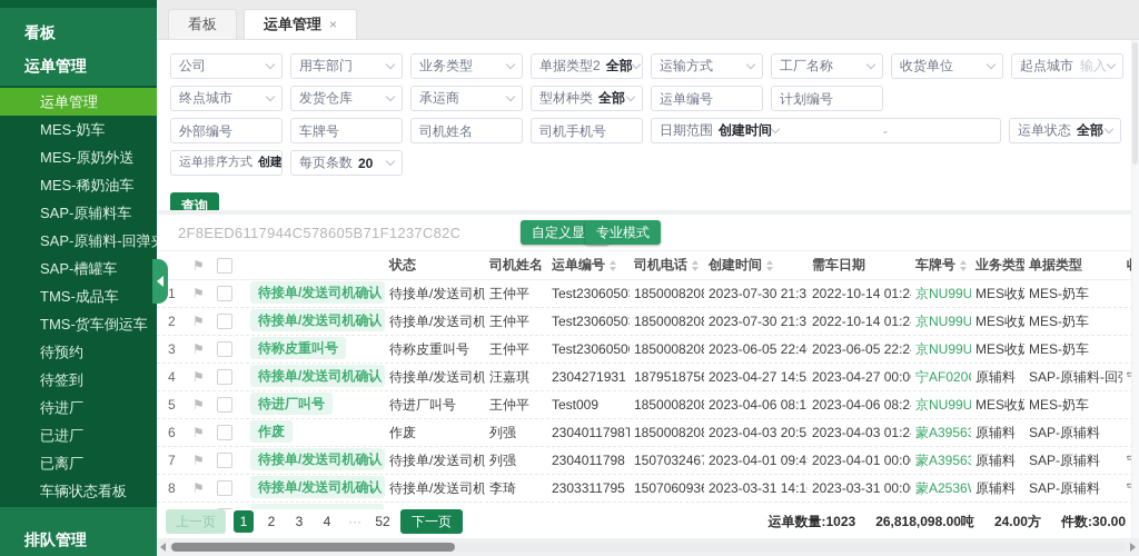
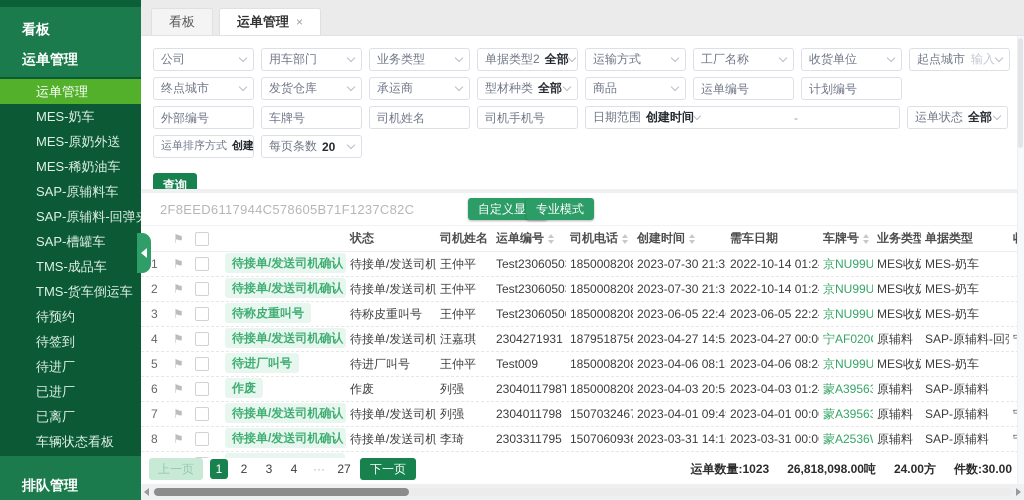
  看板
  运单管理
  运单管理
  MES-奶车
  MES-原奶外送
  MES-稀奶油车
  SAP-原辅料车
  SAP-原辅料-回弹
  SAP-槽罐车
  TMS-成品车
  TMS-货车倒运车
  待预约
  待签到
  待进厂
  已进厂
  已离厂
  车辆状态看板
  排队管理
  看板
  运单管理
  ×
  公司
  用车部门
  业务类型
  单据类型2
  全部
  运输方式
  工厂名称
  收货单位
  起点城市
  终点城市
  发货仓库
  承运商
  型材种类
  全部
+ 商品
  运单编号
  计划编号
  外部编号
  车牌号
  司机姓名
  司机手机号
  日期范围
  创建时间
  -
  运单状态
  全部
  运单排序方式
  每页条数
  20
  查询
  2F8EED6117944C578605B71F1237C82C
  自定义显
  专业模式
  ⚑
  状态
  司机姓名
  运单编号
  司机电话
  创建时间
  需车日期
  车牌号
  业务类型
  单据类型
  1
  ⚑
  待接单/发送司机确认
  待接单/发送司机
  王仲平
  Test2306050
  185000820
  2023-07-30 21:3
  2022-10-14 01:2
  京NU99U
  MES收
  MES-奶车
  2
  ⚑
  待接单/发送司机确认
  待接单/发送司机
  王仲平
  Test2306050
  185000820
  2023-07-30 21:3
  2022-10-14 01:2
  京NU99U
  MES收
  MES-奶车
  3
  ⚑
  待称皮重叫号
  待称皮重叫号
  王仲平
  Test2306050
  185000820
  2023-06-05 22:4
  2023-06-05 22:2
  京NU99U
  MES收
  MES-奶车
  4
  ⚑
  待接单/发送司机确认
  待接单/发送司机
  汪嘉琪
  2304271931
  187951875
  2023-04-27 14:5
  2023-04-27 00:0
  宁AF020
  原辅料
  SAP-原辅料-回
  5
  ⚑
  待进厂叫号
  待进厂叫号
  王仲平
  Test009
  185000820
  2023-04-06 08:1
  2023-04-06 08:2
  京NU99U
  MES收
  MES-奶车
  6
  ⚑
  作废
  作废
  列强
  2304011798T
  185000820
  2023-04-03 20:5
  2023-04-03 01:2
  蒙A3956
  原辅料
  SAP-原辅料
  7
  ⚑
  待接单/发送司机确认
  待接单/发送司机
  列强
  2304011798
  150703246
  2023-04-01 09:4
  2023-04-01 00:0
  蒙A3956
  原辅料
  SAP-原辅料
  8
  ⚑
  待接单/发送司机确认
  待接单/发送司机
  李琦
  2303311795
  150706093
  2023-03-31 14:1
  2023-03-31 00:0
  蒙A2536
  原辅料
  SAP-原辅料
  上一页
  1
  2
  3
  4
  ···
- 52
+ 27
  下一页
  运单数量:1023
  26,818,098.00吨
  24.00方
  件数:30.00
